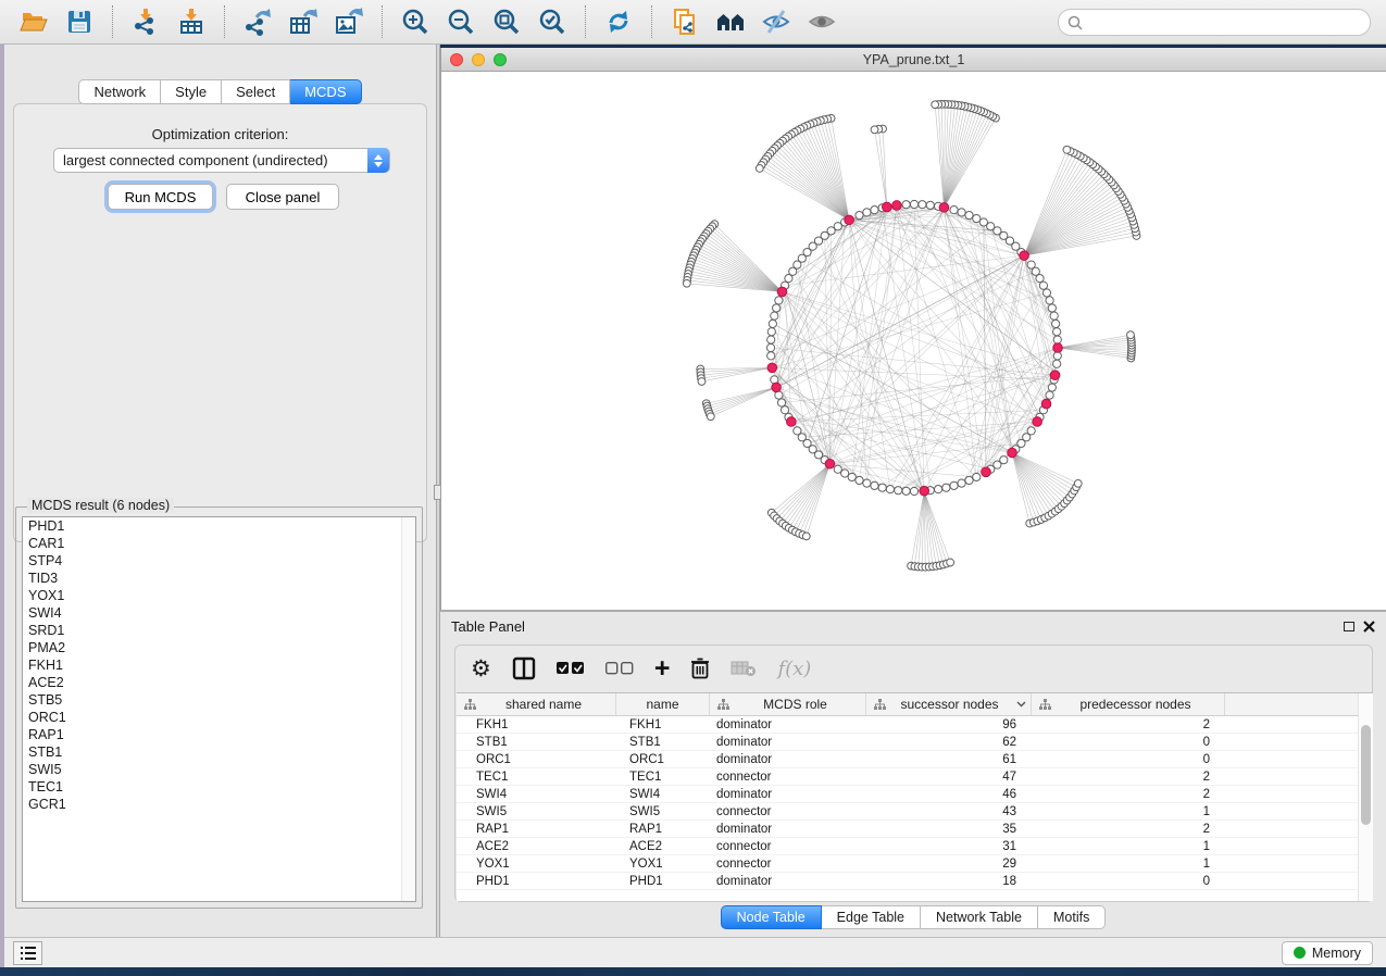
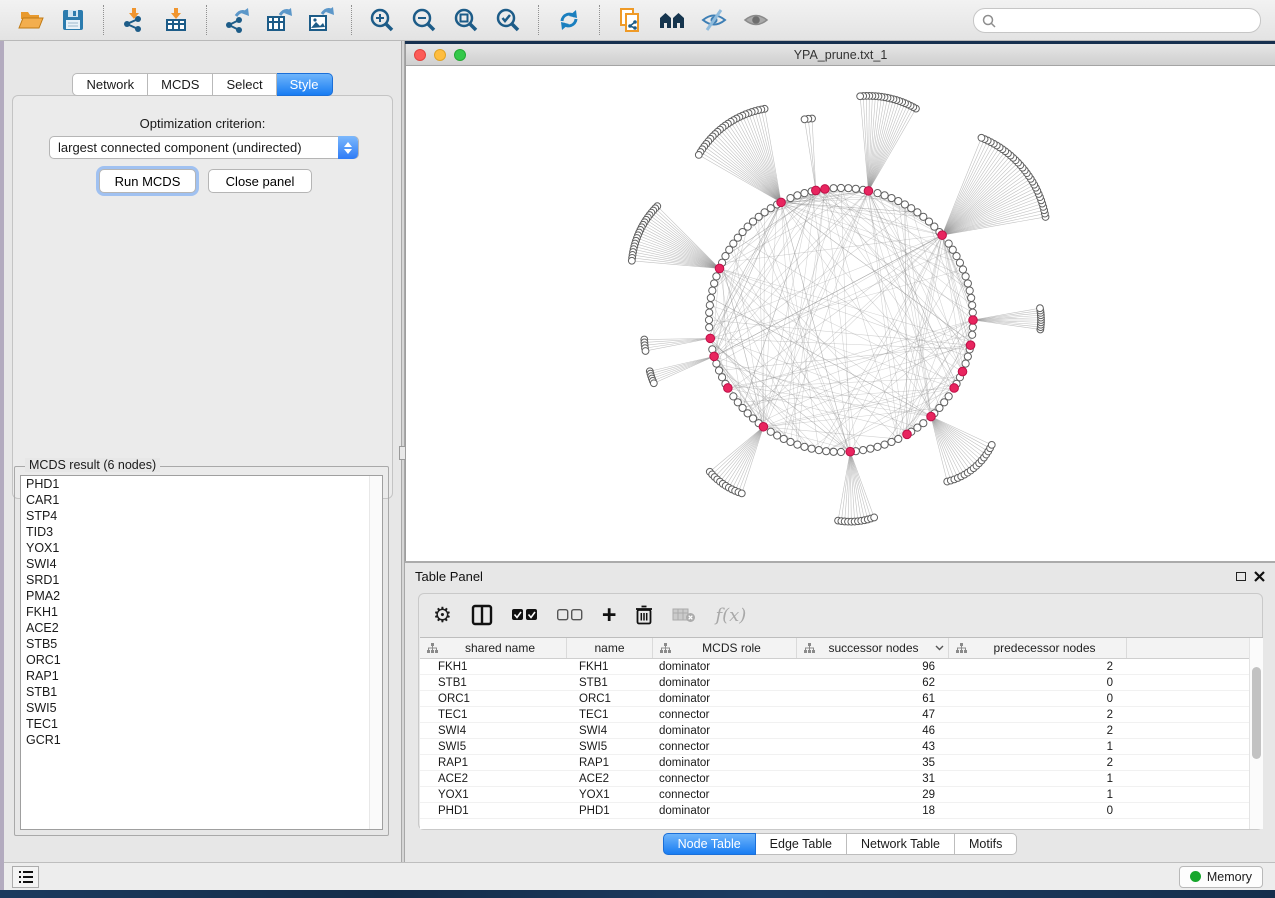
  Network
- Style
+ MCDS
  Select
- MCDS
+ Style
  Optimization criterion:
  largest connected component (undirected)
  Run MCDS
  Close panel
  MCDS result (6 nodes)
  PHD1
  CAR1
  STP4
  TID3
  YOX1
  SWI4
  SRD1
  PMA2
  FKH1
  ACE2
  STB5
  ORC1
  RAP1
  STB1
  SWI5
  TEC1
  GCR1
  YPA_prune.txt_1
  Table Panel
  ⚙
  +
  f(x)
  shared name
  name
  MCDS role
  successor nodes
  predecessor nodes
  FKH1
  FKH1
  dominator
  96
  2
  STB1
  STB1
  dominator
  62
  0
  ORC1
  ORC1
  dominator
  61
  0
  TEC1
  TEC1
  connector
  47
  2
  SWI4
  SWI4
  dominator
  46
  2
  SWI5
  SWI5
  connector
  43
  1
  RAP1
  RAP1
  dominator
  35
  2
  ACE2
  ACE2
  connector
  31
  1
  YOX1
  YOX1
  connector
  29
  1
  PHD1
  PHD1
  dominator
  18
  0
  Node Table
  Edge Table
  Network Table
  Motifs
  Memory
